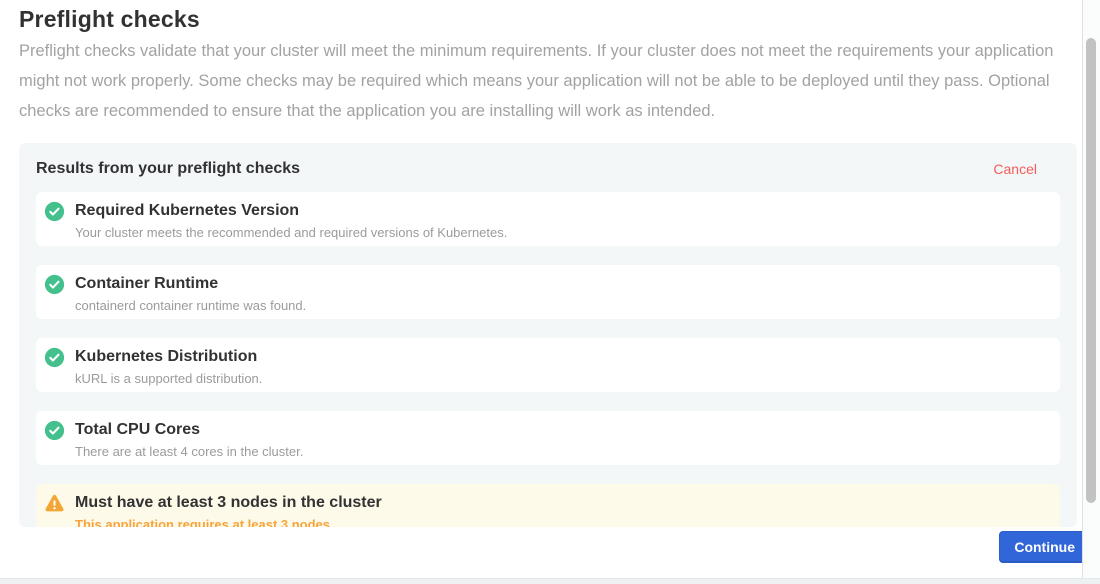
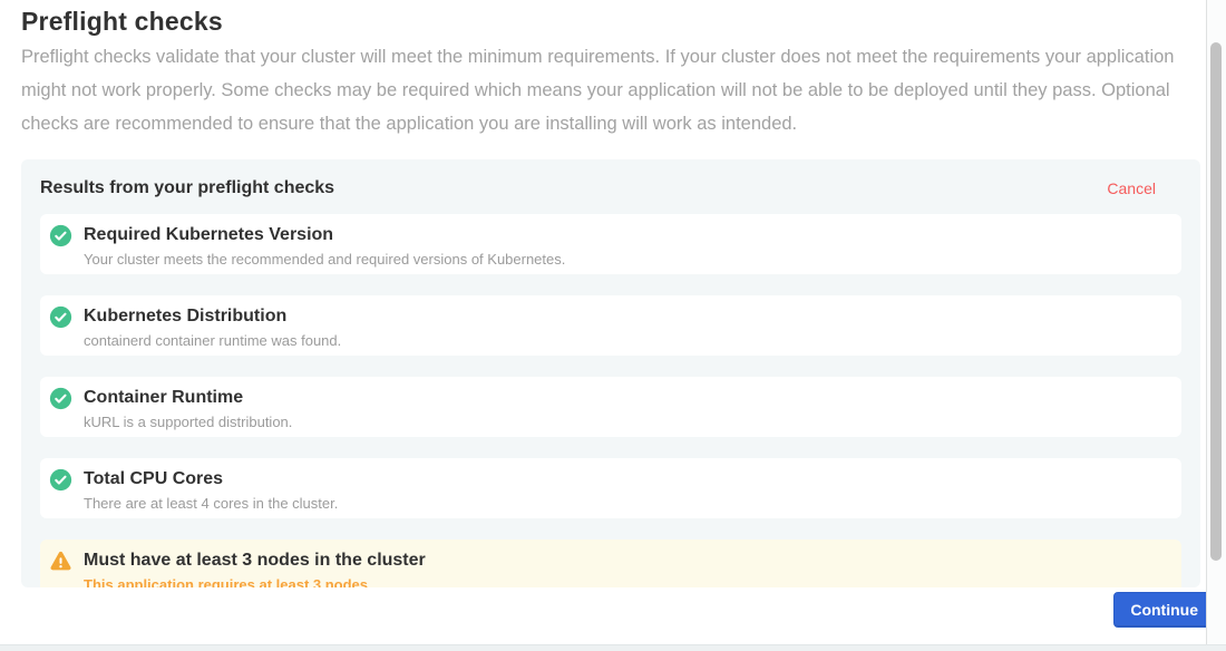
  Preflight checks
  Preflight checks validate that your cluster will meet the minimum requirements. If your cluster does not meet the requirements your application might not work properly. Some checks may be required which means your application will not be able to be deployed until they pass. Optional checks are recommended to ensure that the application you are installing will work as intended.
  Results from your preflight checks
  Cancel
  Required Kubernetes Version
  Your cluster meets the recommended and required versions of Kubernetes.
- Container Runtime
+ Kubernetes Distribution
  containerd container runtime was found.
- Kubernetes Distribution
+ Container Runtime
  kURL is a supported distribution.
  Total CPU Cores
  There are at least 4 cores in the cluster.
  Must have at least 3 nodes in the cluster
  This application requires at least 3 nodes
  Continue
